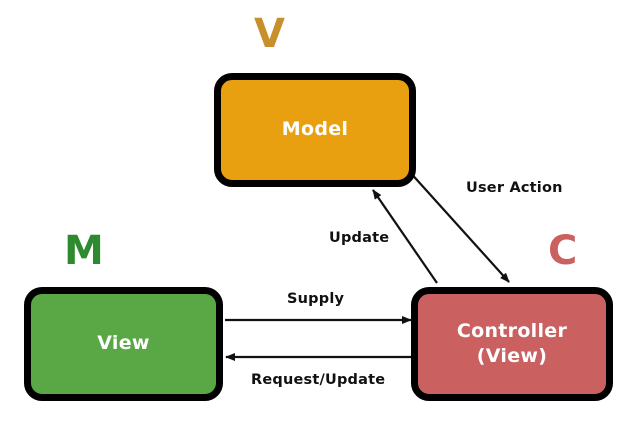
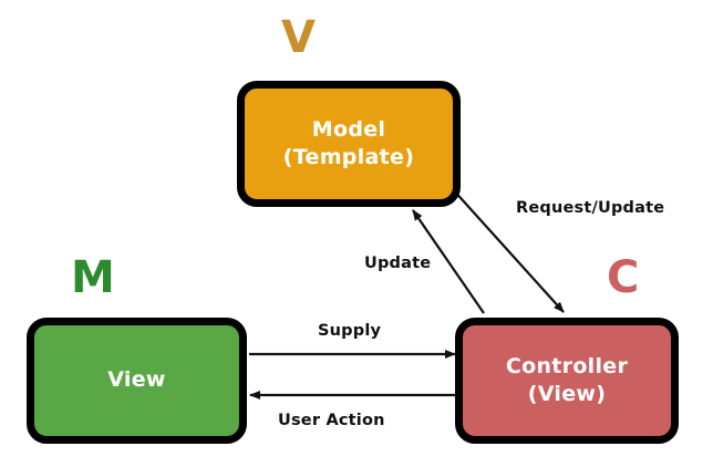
  V
  M
  C
  Model
+ (Template)
  View
  Controller
  (View)
- User Action
+ Request/Update
  Update
  Supply
- Request/Update
+ User Action
